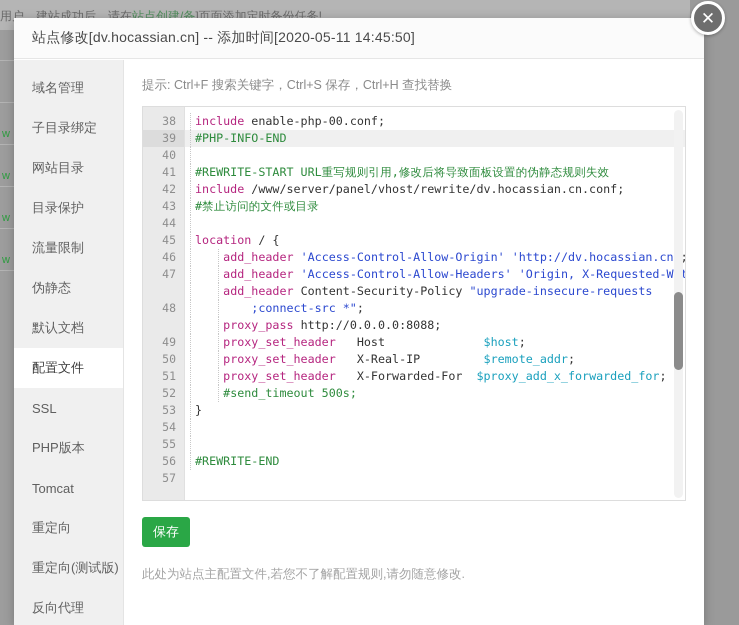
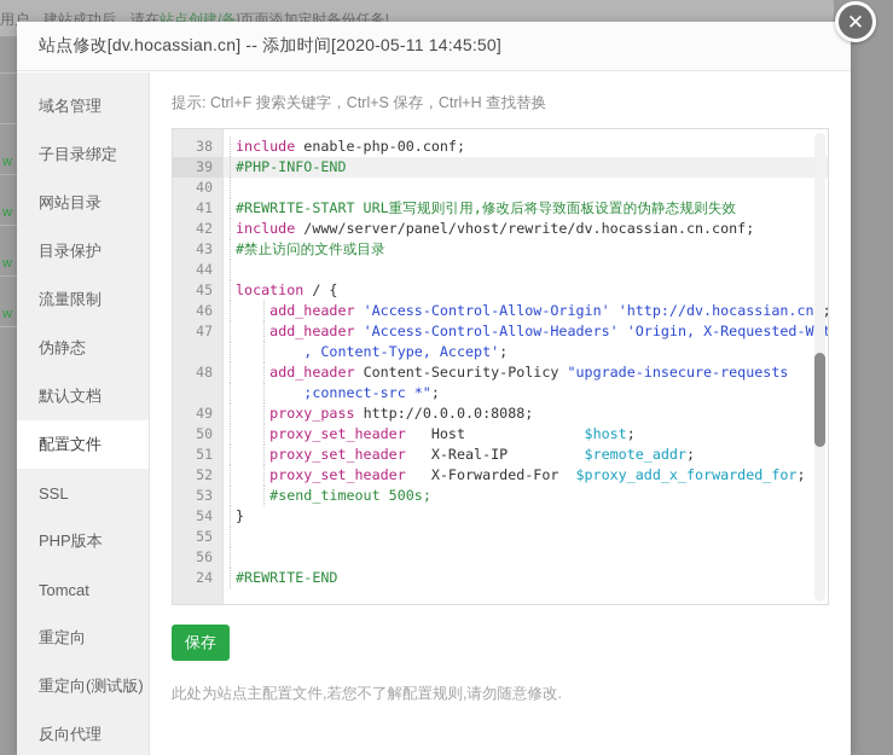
  w
  w
  w
  w
  用户，建站成功后，请在站点创建/备]页面添加定时备份任务!
  站点修改[dv.hocassian.cn] -- 添加时间[2020-05-11 14:45:50]
  ✕
  域名管理
  子目录绑定
  网站目录
  目录保护
  流量限制
  伪静态
  默认文档
  配置文件
  SSL
  PHP版本
  Tomcat
  重定向
  重定向(测试版)
  反向代理
  提示: Ctrl+F 搜索关键字，Ctrl+S 保存，Ctrl+H 查找替换
  38
  39
  40
  41
  42
  43
  44
  45
  46
  47
  48
  49
  50
  51
  52
  53
  54
  55
  56
- 57
+ 24
  include enable-php-00.conf;
  #PHP-INFO-END
  #REWRITE-START URL重写规则引用,修改后将导致面板设置的伪静态规则失效
  include /www/server/panel/vhost/rewrite/dv.hocassian.cn.conf;
  #禁止访问的文件或目录
  location / {
  add_header 'Access-Control-Allow-Origin' 'http://dv.hocassian.cn ;
  add_header 'Access-Control-Allow-Headers' 'Origin, X-Requested-Wt
+ , Content-Type, Accept';
  add_header Content-Security-Policy "upgrade-insecure-requests
  ;connect-src *";
  proxy_pass http://0.0.0.0:8088;
  proxy_set_header Host $host;
  proxy_set_header X-Real-IP $remote_addr;
  proxy_set_header X-Forwarded-For $proxy_add_x_forwarded_for;
  #send_timeout 500s;
  }
  #REWRITE-END
  保存
  此处为站点主配置文件,若您不了解配置规则,请勿随意修改.
